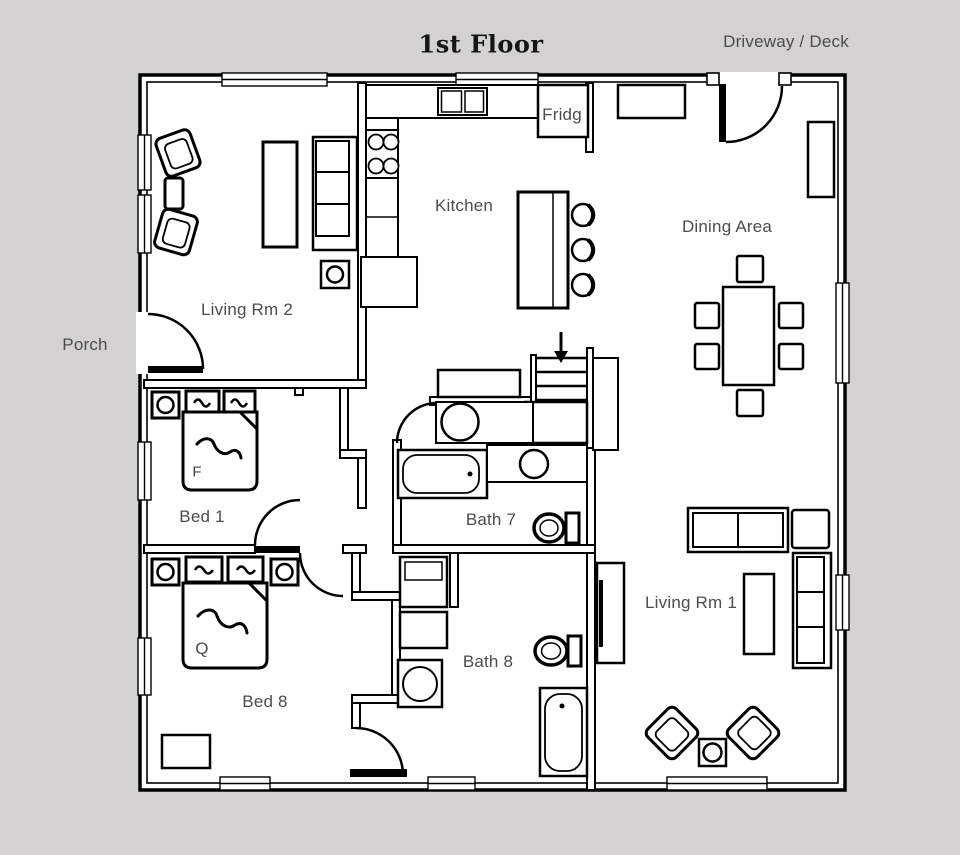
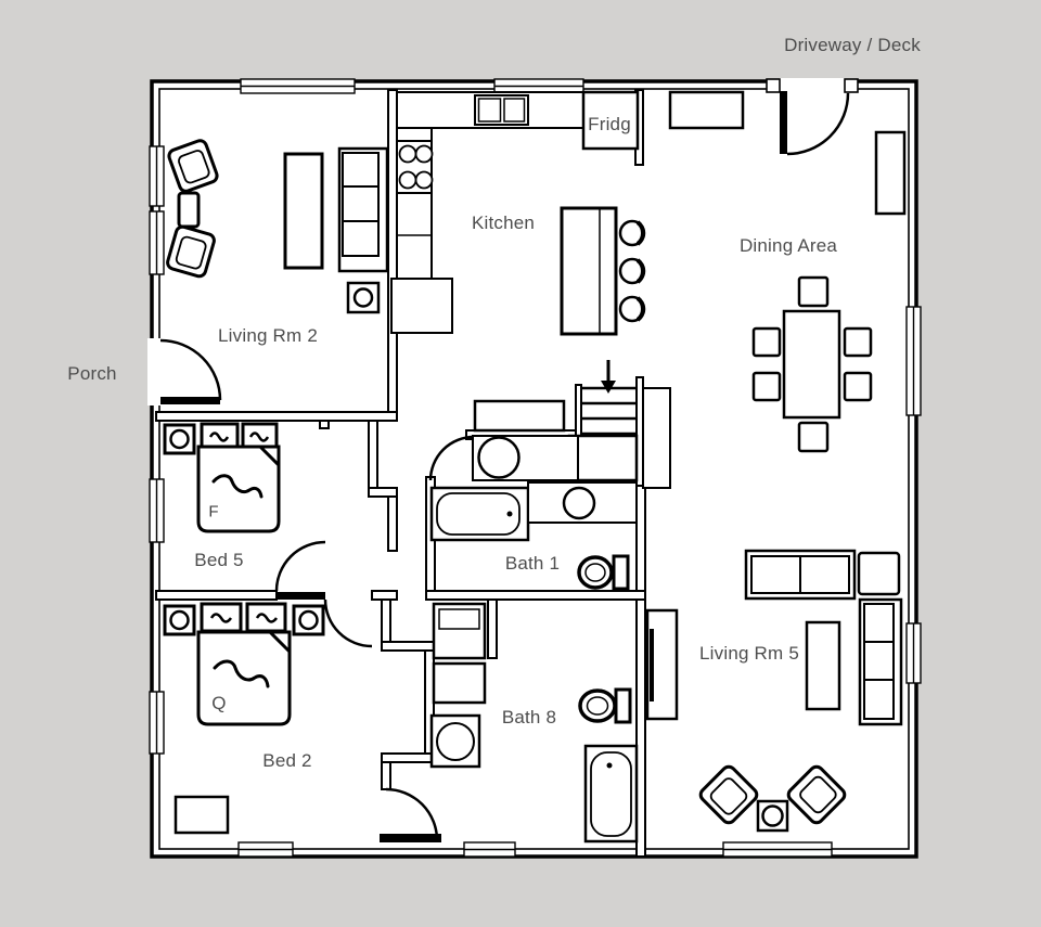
- 1st Floor
  Driveway / Deck
  Porch
  Living Rm 2
  Kitchen
  Fridg
  Dining Area
- Bed 1
+ Bed 5
- Bath 7
+ Bath 1
- Bed 8
+ Bed 2
  Bath 8
- Living Rm 1
+ Living Rm 5
  F
  Q
